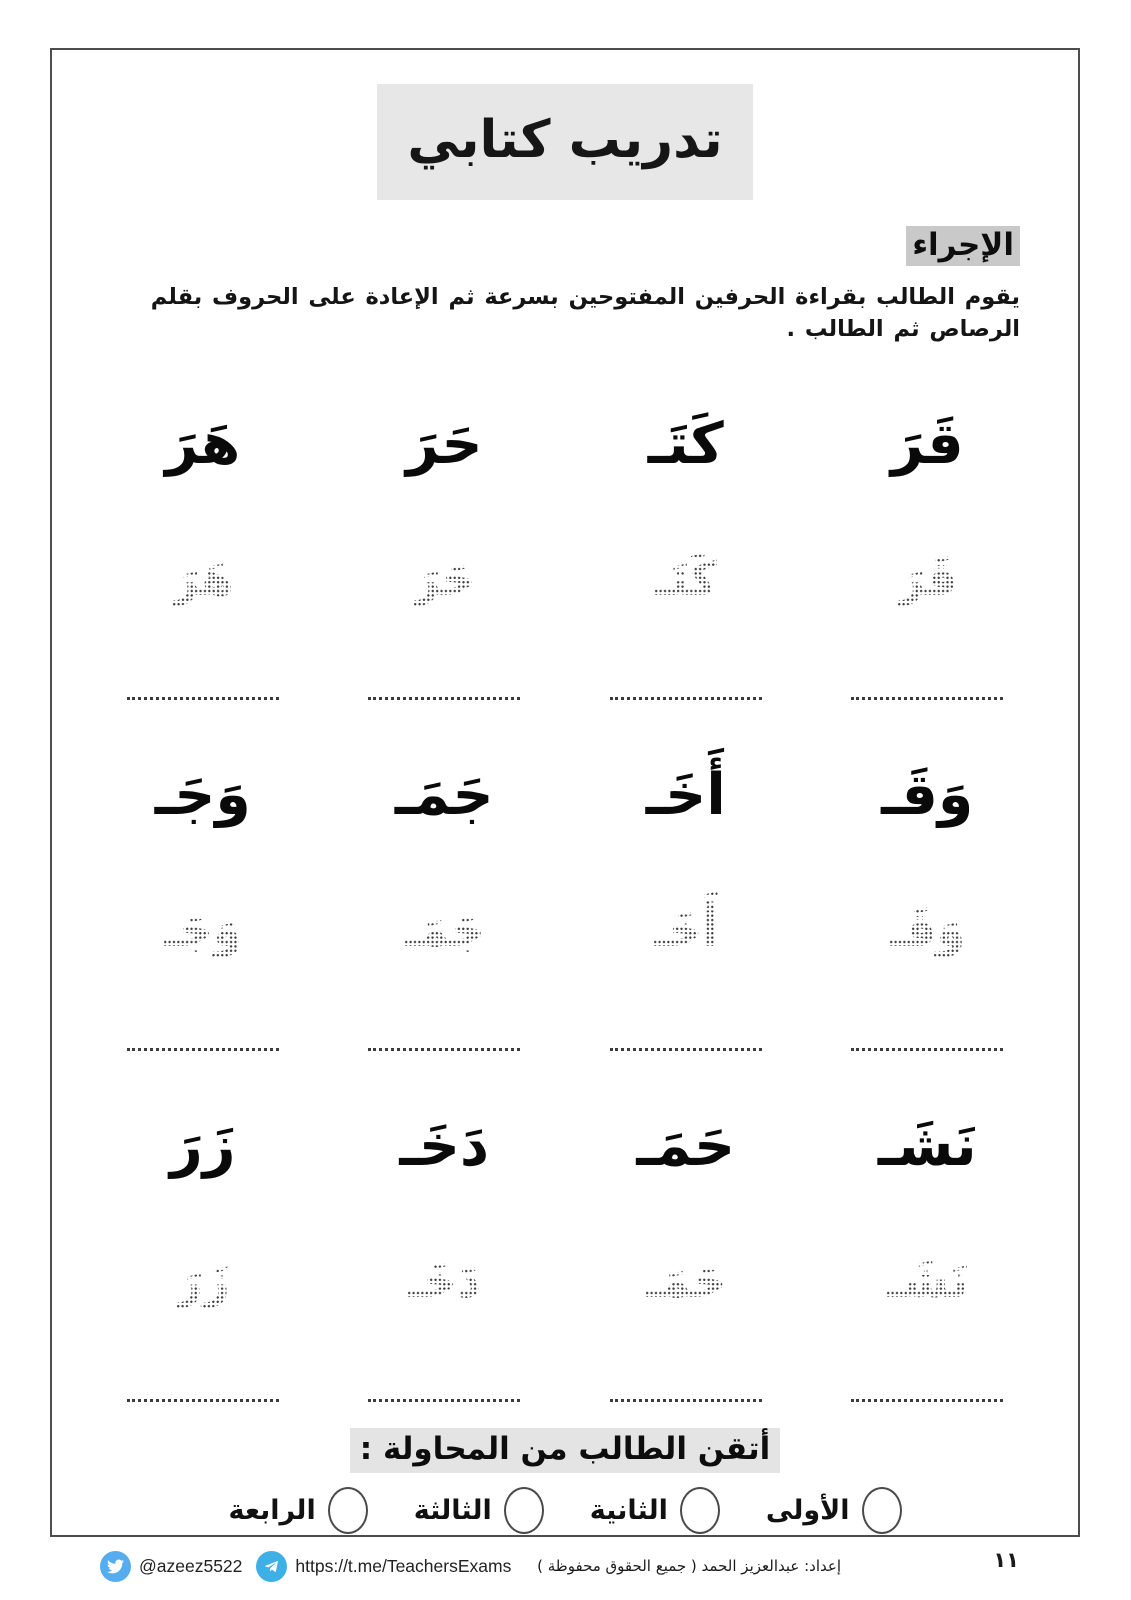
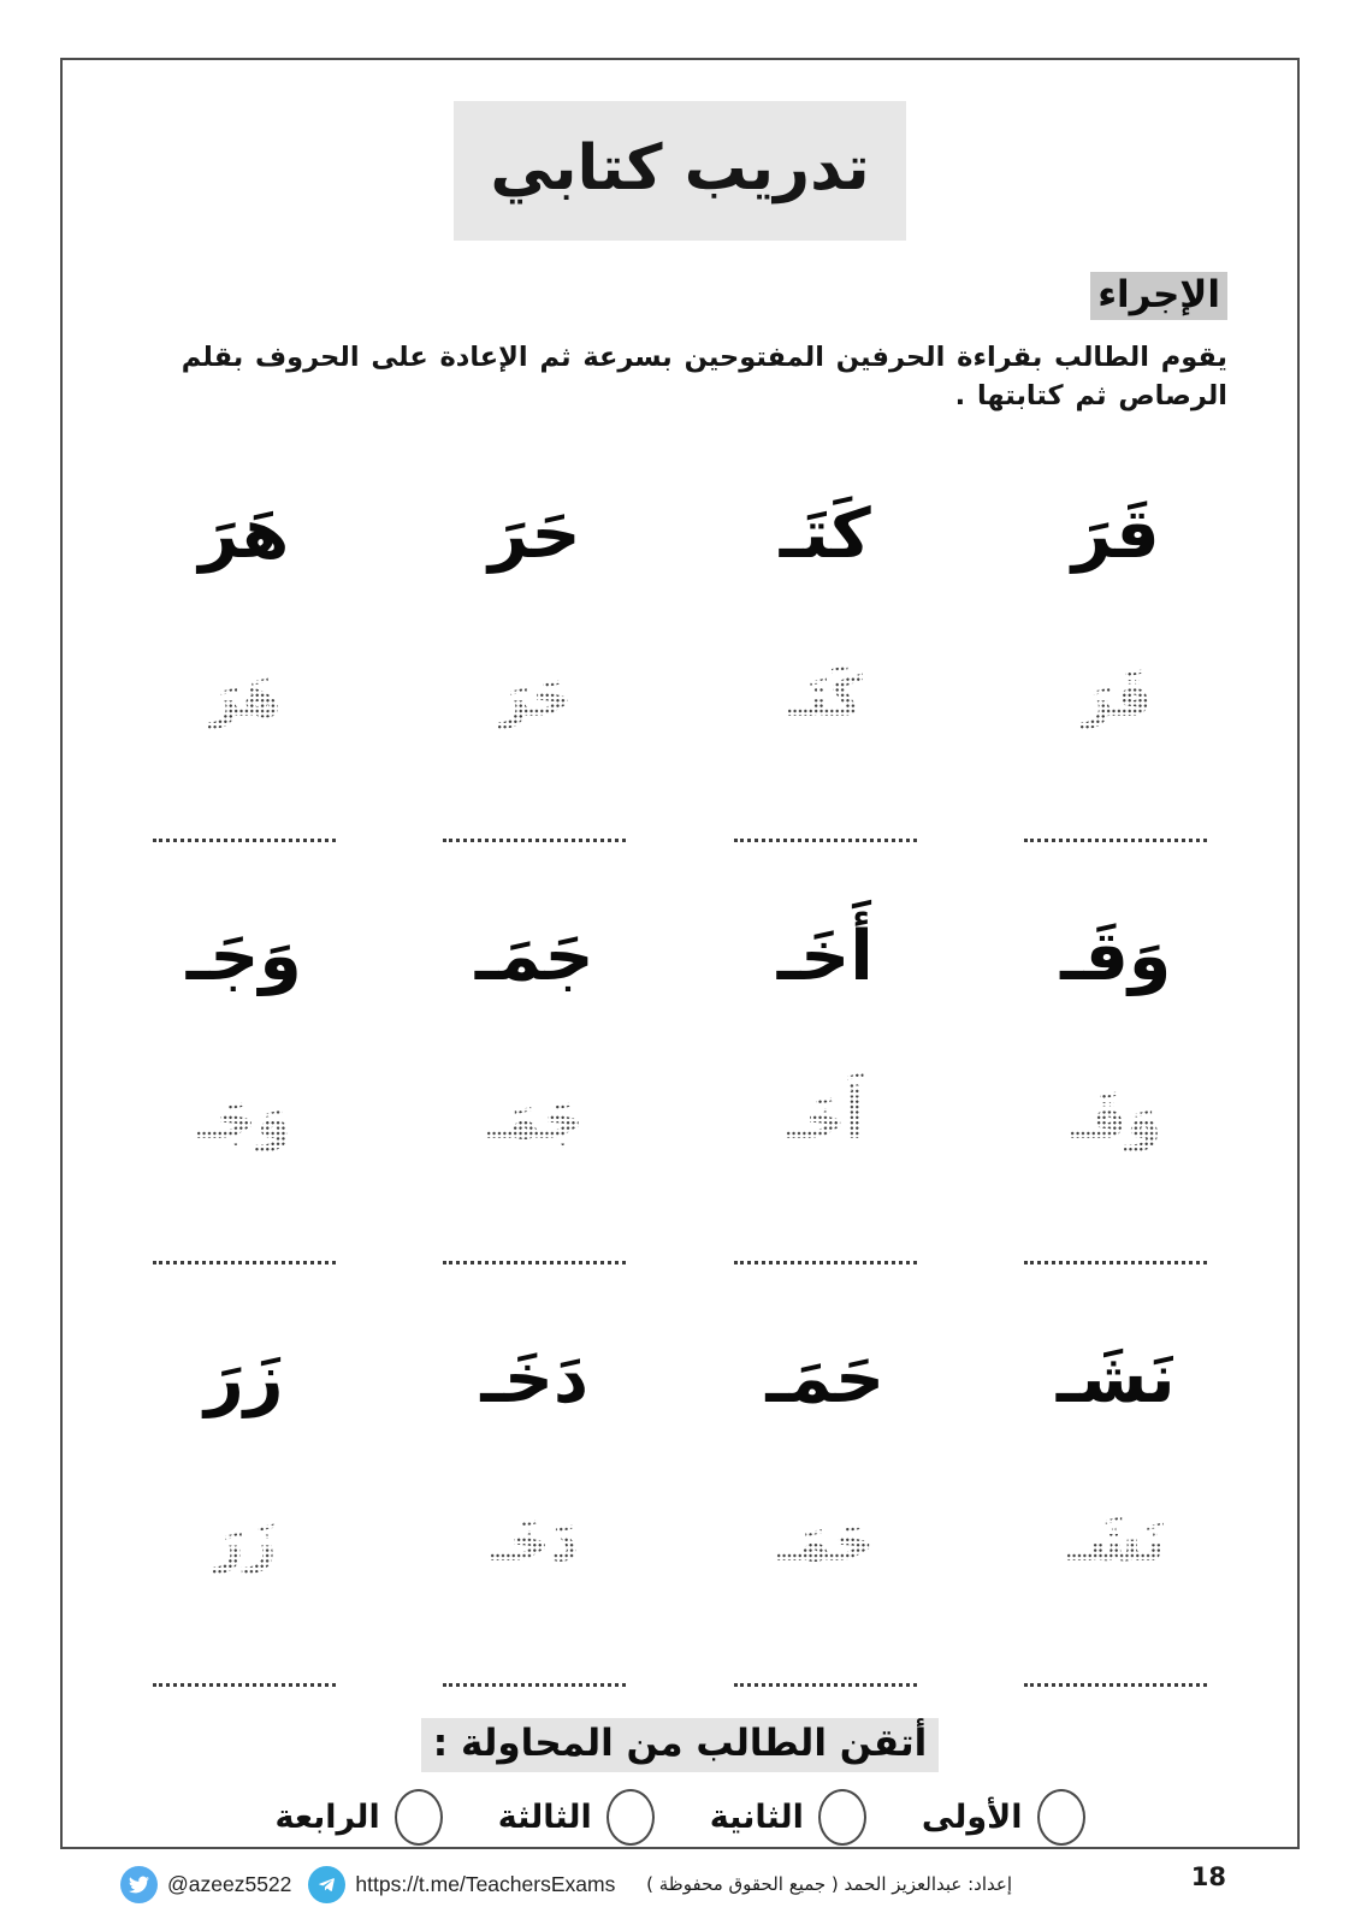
  تدريب كتابي
  الإجراء
- يقوم الطالب بقراءة الحرفين المفتوحين بسرعة ثم الإعادة على الحروف بقلم الرصاص ثم الطالب .
+ يقوم الطالب بقراءة الحرفين المفتوحين بسرعة ثم الإعادة على الحروف بقلم الرصاص ثم كتابتها .
  قَرَ
  قَرَ
  كَتَـ
  كَتَـ
  حَرَ
  حَرَ
  هَرَ
  هَرَ
  وَقَـ
  وَقَـ
  أَخَـ
  أَخَـ
  جَمَـ
  جَمَـ
  وَجَـ
  وَجَـ
  نَشَـ
  نَشَـ
  حَمَـ
  حَمَـ
  دَخَـ
  دَخَـ
  زَرَ
  زَرَ
  أتقن الطالب من المحاولة :
  الأولى
  الثانية
  الثالثة
  الرابعة
  @azeez5522
  https://t.me/TeachersExams
  إعداد: عبدالعزيز الحمد ( جميع الحقوق محفوظة )
- ١١
+ 18
